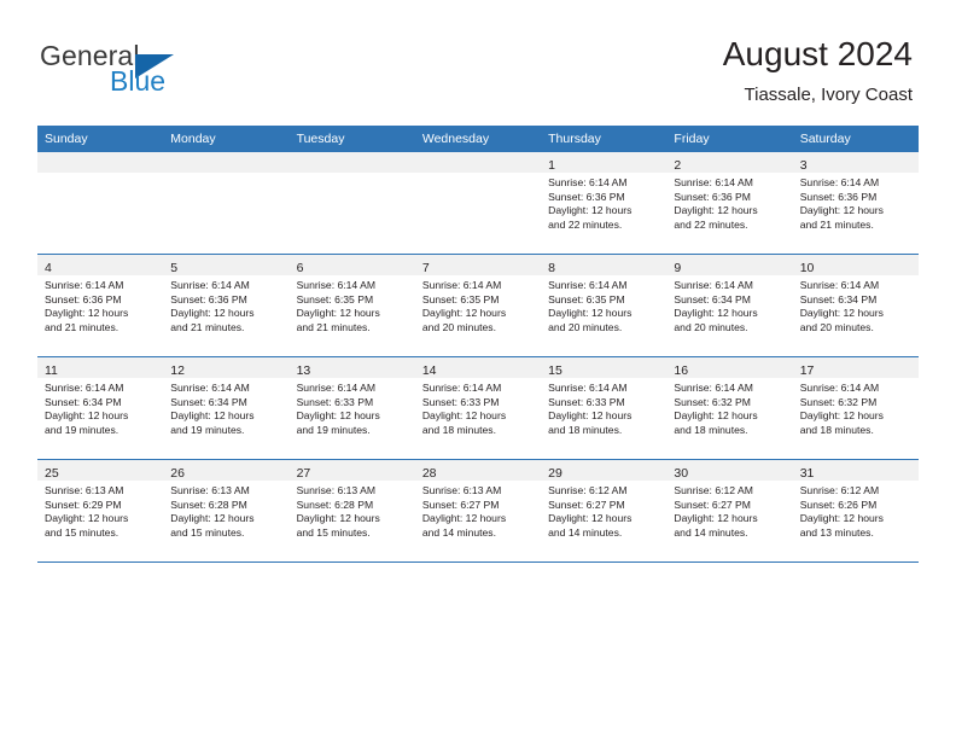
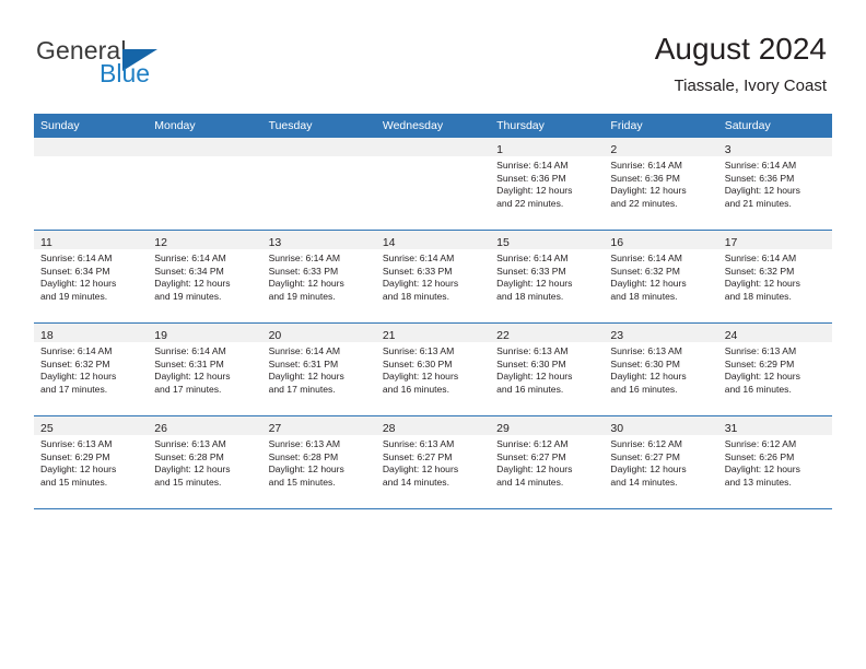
  General
  Blue
  August 2024
  Tiassale, Ivory Coast
  Sunday	Monday	Tuesday	Wednesday	Thursday	Friday	Saturday
  				1Sunrise: 6:14 AMSunset: 6:36 PMDaylight: 12 hoursand 22 minutes.	2Sunrise: 6:14 AMSunset: 6:36 PMDaylight: 12 hoursand 22 minutes.	3Sunrise: 6:14 AMSunset: 6:36 PMDaylight: 12 hoursand 21 minutes.
- 4Sunrise: 6:14 AMSunset: 6:36 PMDaylight: 12 hoursand 21 minutes.	5Sunrise: 6:14 AMSunset: 6:36 PMDaylight: 12 hoursand 21 minutes.	6Sunrise: 6:14 AMSunset: 6:35 PMDaylight: 12 hoursand 21 minutes.	7Sunrise: 6:14 AMSunset: 6:35 PMDaylight: 12 hoursand 20 minutes.	8Sunrise: 6:14 AMSunset: 6:35 PMDaylight: 12 hoursand 20 minutes.	9Sunrise: 6:14 AMSunset: 6:34 PMDaylight: 12 hoursand 20 minutes.	10Sunrise: 6:14 AMSunset: 6:34 PMDaylight: 12 hoursand 20 minutes.
  11Sunrise: 6:14 AMSunset: 6:34 PMDaylight: 12 hoursand 19 minutes.	12Sunrise: 6:14 AMSunset: 6:34 PMDaylight: 12 hoursand 19 minutes.	13Sunrise: 6:14 AMSunset: 6:33 PMDaylight: 12 hoursand 19 minutes.	14Sunrise: 6:14 AMSunset: 6:33 PMDaylight: 12 hoursand 18 minutes.	15Sunrise: 6:14 AMSunset: 6:33 PMDaylight: 12 hoursand 18 minutes.	16Sunrise: 6:14 AMSunset: 6:32 PMDaylight: 12 hoursand 18 minutes.	17Sunrise: 6:14 AMSunset: 6:32 PMDaylight: 12 hoursand 18 minutes.
+ 18Sunrise: 6:14 AMSunset: 6:32 PMDaylight: 12 hoursand 17 minutes.	19Sunrise: 6:14 AMSunset: 6:31 PMDaylight: 12 hoursand 17 minutes.	20Sunrise: 6:14 AMSunset: 6:31 PMDaylight: 12 hoursand 17 minutes.	21Sunrise: 6:13 AMSunset: 6:30 PMDaylight: 12 hoursand 16 minutes.	22Sunrise: 6:13 AMSunset: 6:30 PMDaylight: 12 hoursand 16 minutes.	23Sunrise: 6:13 AMSunset: 6:30 PMDaylight: 12 hoursand 16 minutes.	24Sunrise: 6:13 AMSunset: 6:29 PMDaylight: 12 hoursand 16 minutes.
  25Sunrise: 6:13 AMSunset: 6:29 PMDaylight: 12 hoursand 15 minutes.	26Sunrise: 6:13 AMSunset: 6:28 PMDaylight: 12 hoursand 15 minutes.	27Sunrise: 6:13 AMSunset: 6:28 PMDaylight: 12 hoursand 15 minutes.	28Sunrise: 6:13 AMSunset: 6:27 PMDaylight: 12 hoursand 14 minutes.	29Sunrise: 6:12 AMSunset: 6:27 PMDaylight: 12 hoursand 14 minutes.	30Sunrise: 6:12 AMSunset: 6:27 PMDaylight: 12 hoursand 14 minutes.	31Sunrise: 6:12 AMSunset: 6:26 PMDaylight: 12 hoursand 13 minutes.
